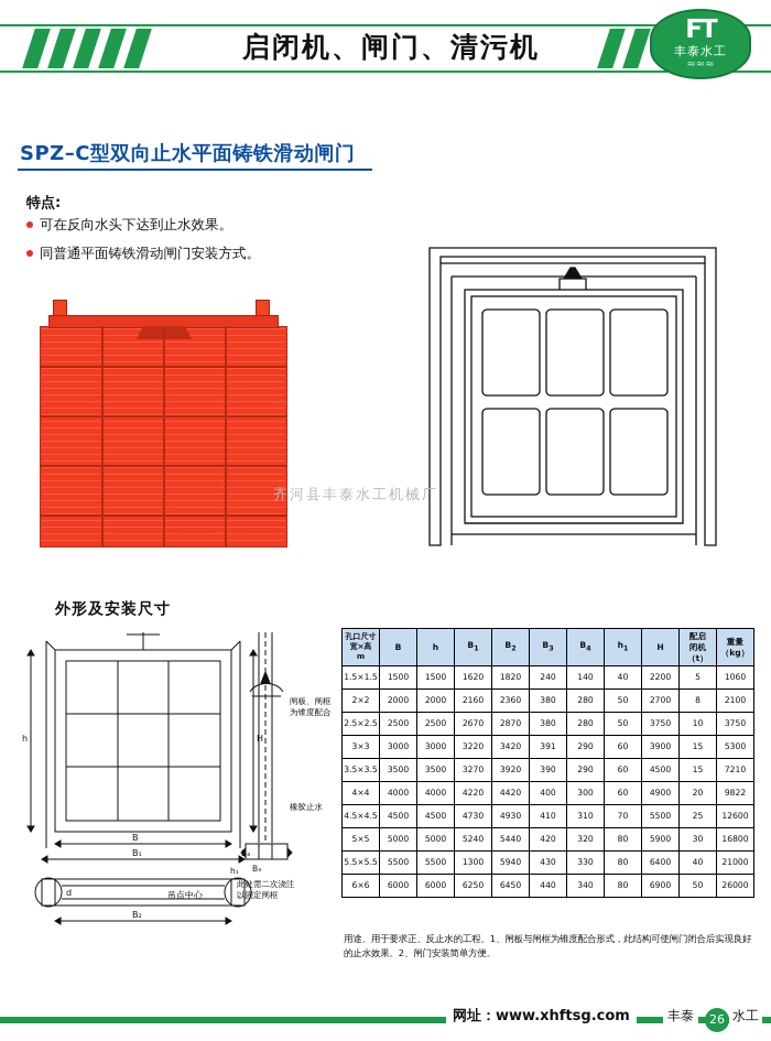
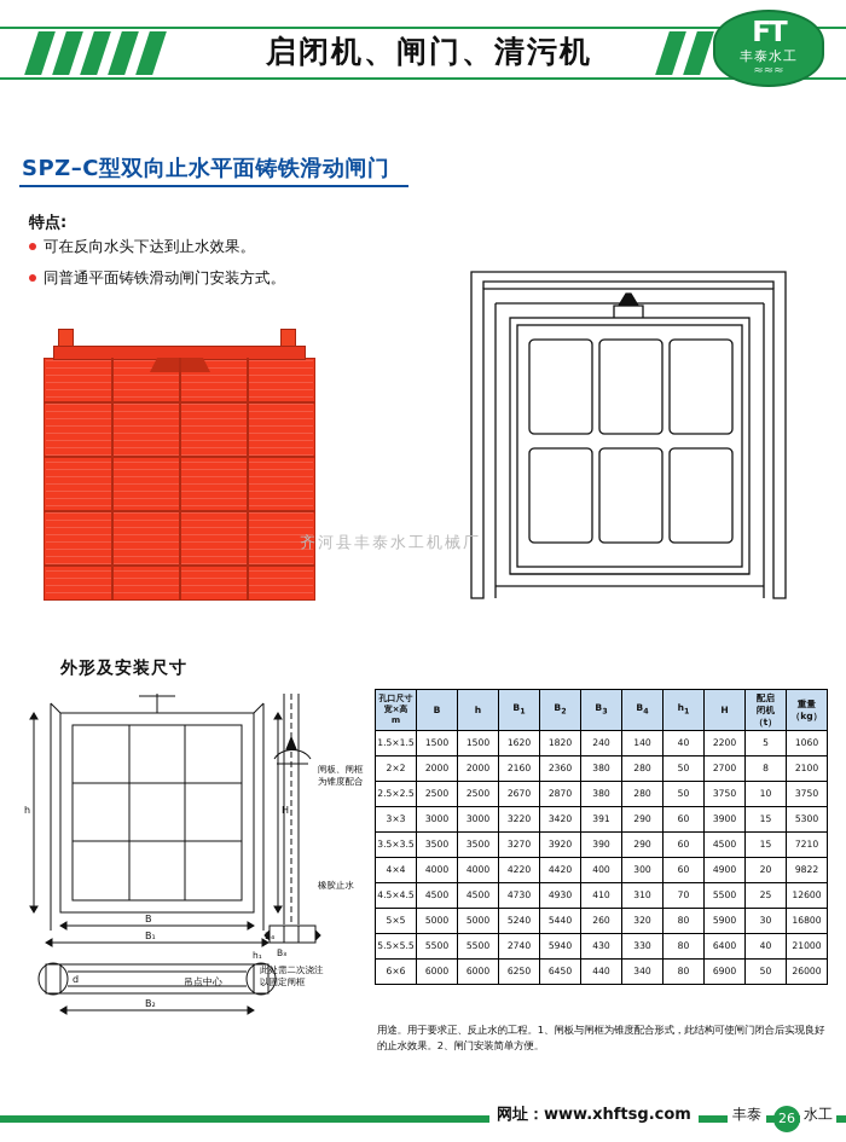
  启闭机、闸门、清污机
  FT
  丰泰水工
  ≈≈≈
  SPZ–C型双向止水平面铸铁滑动闸门
  特点:
  可在反向水头下达到止水效果。
  同普通平面铸铁滑动闸门安装方式。
  齐河县丰泰水工机械厂
  外形及安装尺寸
  B
  B₁
  B₂
  h
  H
  d
  吊点中心
  闸板、闸框
  为锥度配合
  橡胶止水
  B₄
  B₃
  h₁
  此处需二次浇注
  以固定闸框
  孔口尺寸宽×高m	B	h	B	B	B	B	h	H	配启闭机（t）	重量（kg）
  1.5×1.5	1500	1500	1620	1820	240	140	40	2200	5	1060
  2×2	2000	2000	2160	2360	380	280	50	2700	8	2100
  2.5×2.5	2500	2500	2670	2870	380	280	50	3750	10	3750
  3×3	3000	3000	3220	3420	391	290	60	3900	15	5300
  3.5×3.5	3500	3500	3270	3920	390	290	60	4500	15	7210
  4×4	4000	4000	4220	4420	400	300	60	4900	20	9822
  4.5×4.5	4500	4500	4730	4930	410	310	70	5500	25	12600
- 5×5	5000	5000	5240	5440	420	320	80	5900	30	16800
+ 5×5	5000	5000	5240	5440	260	320	80	5900	30	16800
- 5.5×5.5	5500	5500	1300	5940	430	330	80	6400	40	21000
+ 5.5×5.5	5500	5500	2740	5940	430	330	80	6400	40	21000
  6×6	6000	6000	6250	6450	440	340	80	6900	50	26000
  用途。用于要求正、反止水的工程。1、闸板与闸框为锥度配合形式，此结构可使闸门闭合后实现良好的止水效果。2、闸门安装简单方便。
  网址：www.xhftsg.com
  丰泰
  26
  水工
